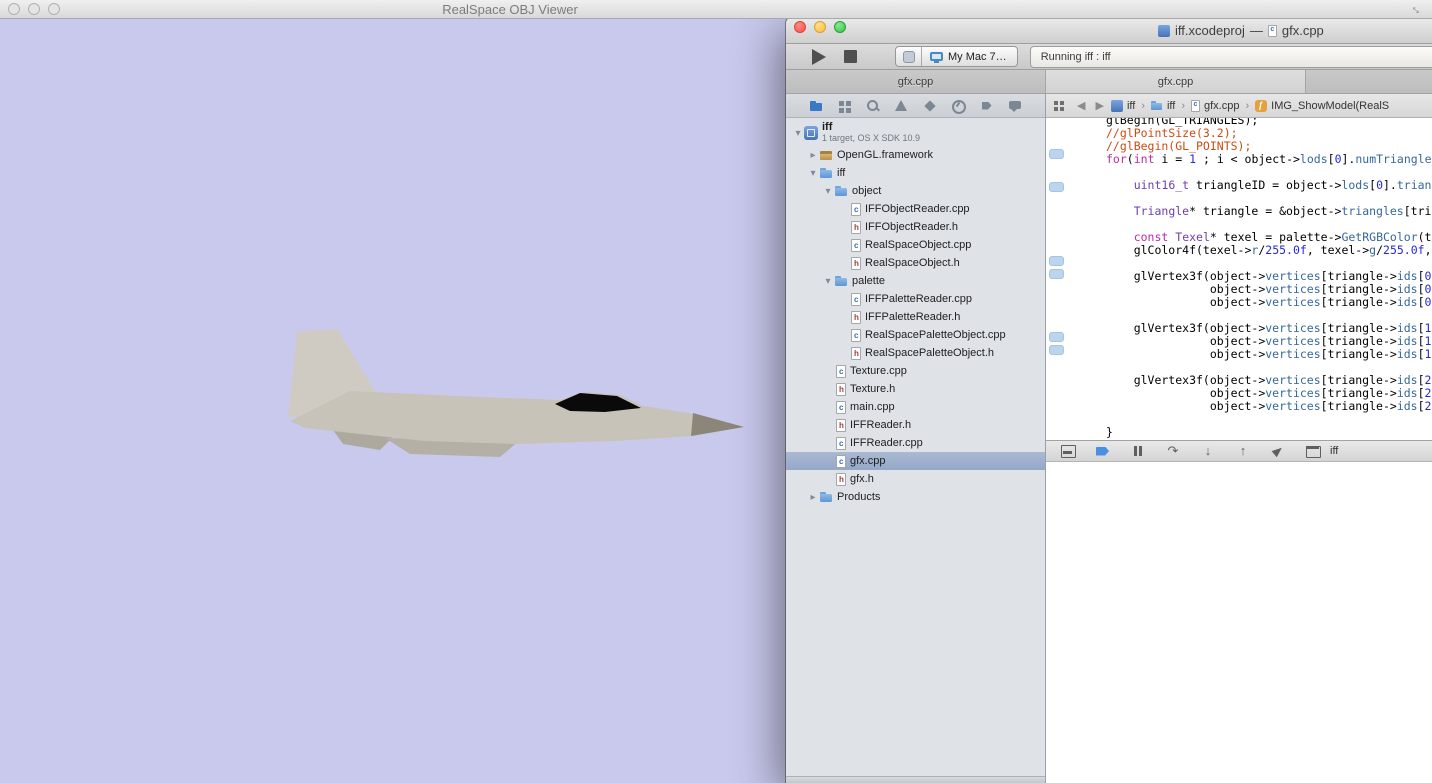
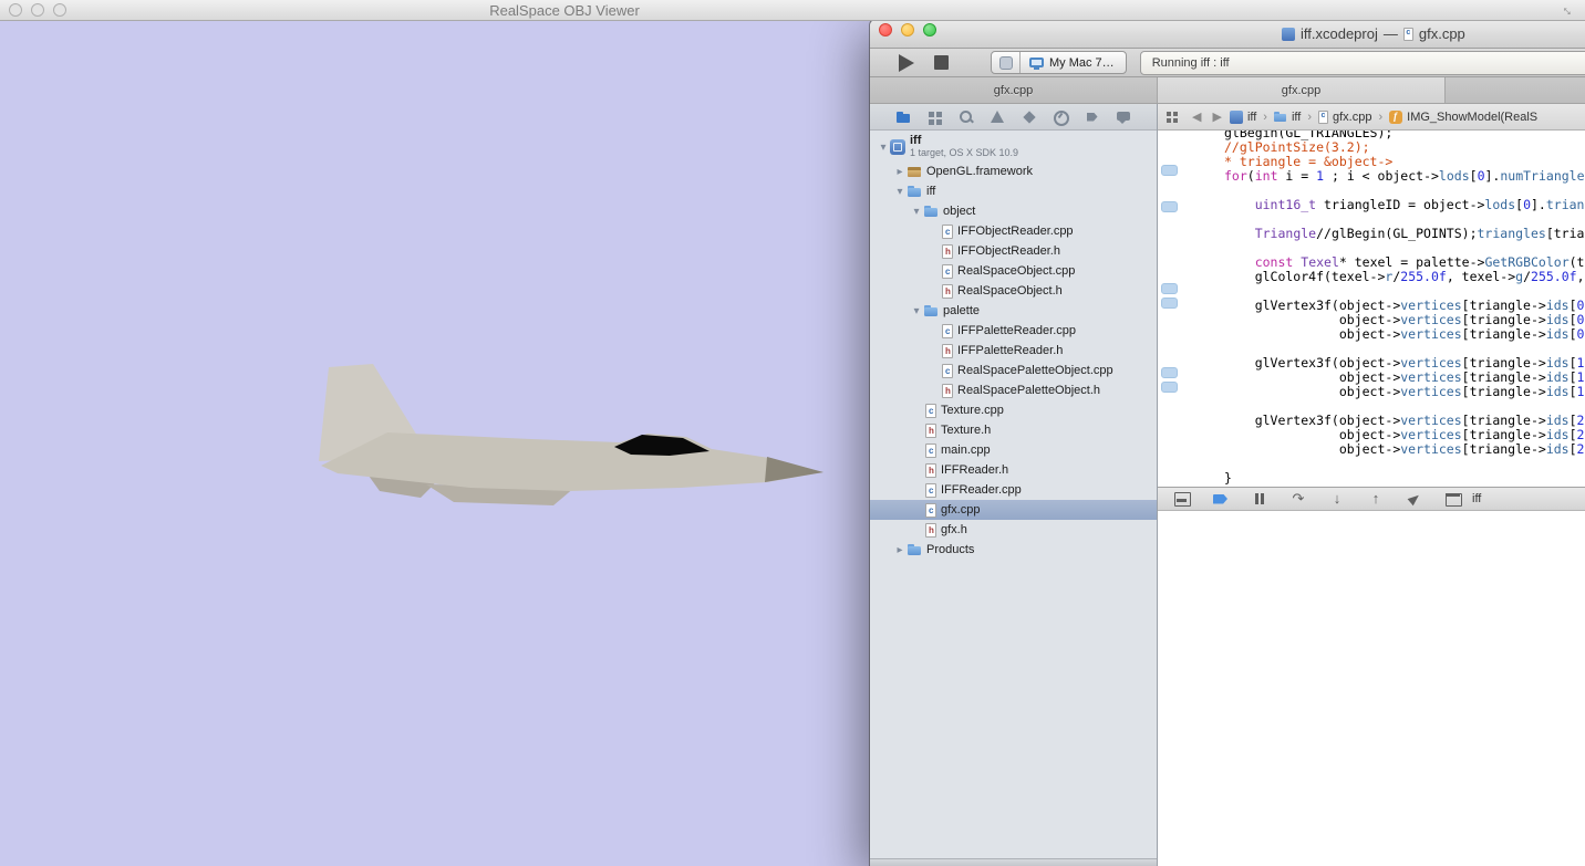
  RealSpace OBJ Viewer
  iff.xcodeproj
  —
  gfx.cpp
  My Mac 7…
  Running iff : iff
  gfx.cpp
  gfx.cpp
  iff
  1 target, OS X SDK 10.9
  OpenGL.framework
  iff
  object
  IFFObjectReader.cpp
  IFFObjectReader.h
  RealSpaceObject.cpp
  RealSpaceObject.h
  palette
  IFFPaletteReader.cpp
  IFFPaletteReader.h
  RealSpacePaletteObject.cpp
  RealSpacePaletteObject.h
  Texture.cpp
  Texture.h
  main.cpp
  IFFReader.h
  IFFReader.cpp
  gfx.cpp
  gfx.h
  Products
  ◀
  ▶
  iff
  ›
  iff
  ›
  gfx.cpp
  ›
  IMG_ShowModel(RealS
  glBegin(GL_TRIANGLES);
  //glPointSize(3.2);
- //glBegin(GL_POINTS);
+ * triangle = &object->
  for(int i = 1 ; i < object->lods[0].numTriangle
  uint16_t triangleID = object->lods[0].trian
- Triangle* triangle = &object->triangles[tri
+ Triangle//glBegin(GL_POINTS);triangles[tria
  const Texel* texel = palette->GetRGBColor(t
  glColor4f(texel->r/255.0f, texel->g/255.0f,
  glVertex3f(object->vertices[triangle->ids[0
  object->vertices[triangle->ids[0
  object->vertices[triangle->ids[0
  glVertex3f(object->vertices[triangle->ids[1
  object->vertices[triangle->ids[1
  object->vertices[triangle->ids[1
  glVertex3f(object->vertices[triangle->ids[2
  object->vertices[triangle->ids[2
  object->vertices[triangle->ids[2
  }
  iff
